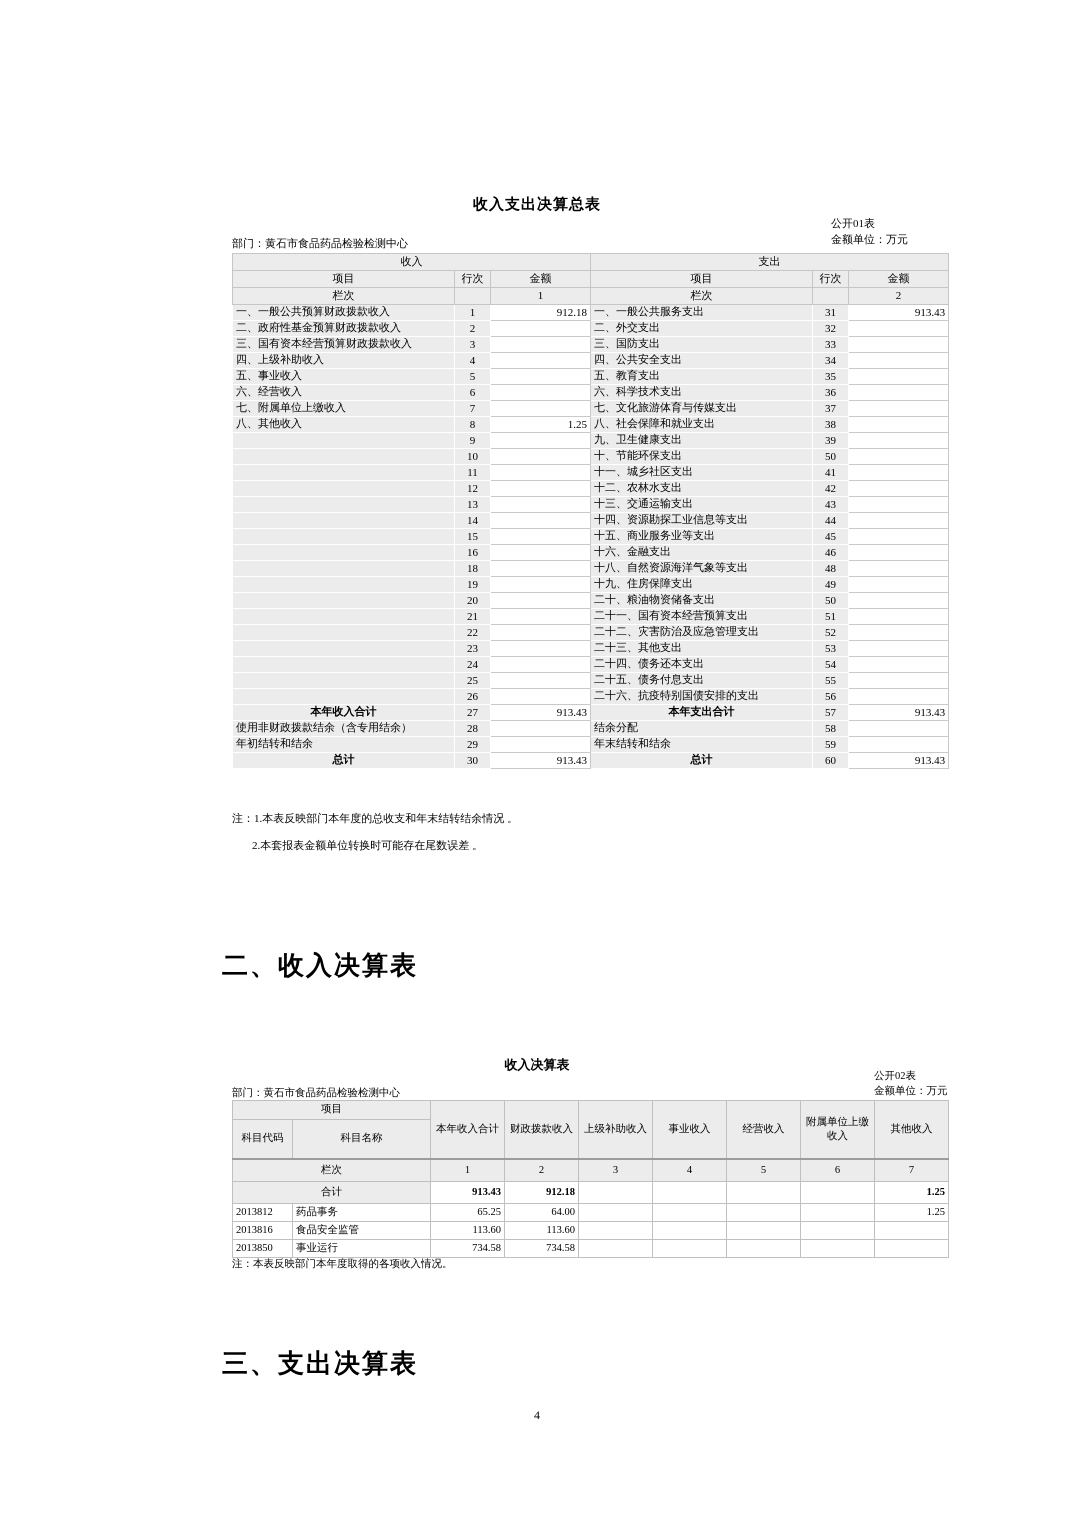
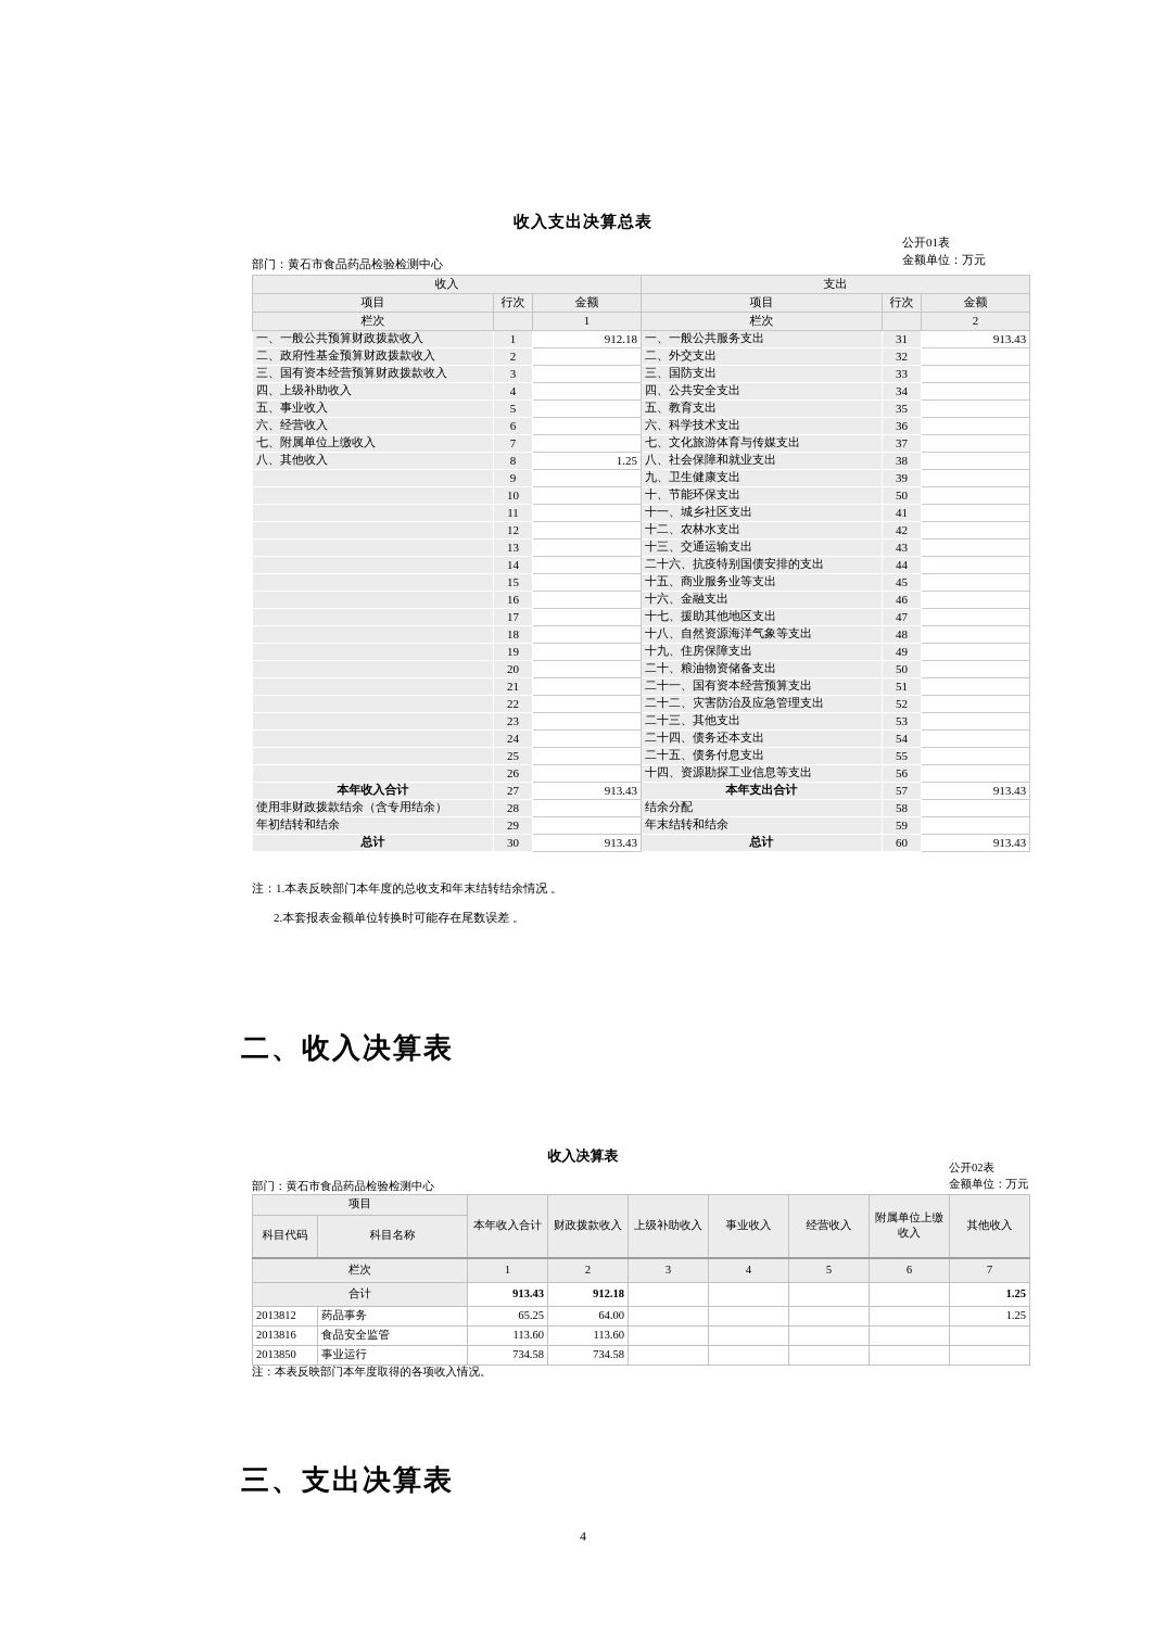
  收入支出决算总表
  公开01表
  金额单位：万元
  部门：黄石市食品药品检验检测中心
  收入	支出
  项目	行次	金额	项目	行次	金额
  栏次		1	栏次		2
  一、一般公共预算财政拨款收入	1	912.18	一、一般公共服务支出	31	913.43
  二、政府性基金预算财政拨款收入	2		二、外交支出	32
  三、国有资本经营预算财政拨款收入	3		三、国防支出	33
  四、上级补助收入	4		四、公共安全支出	34
  五、事业收入	5		五、教育支出	35
  六、经营收入	6		六、科学技术支出	36
  七、附属单位上缴收入	7		七、文化旅游体育与传媒支出	37
  八、其他收入	8	1.25	八、社会保障和就业支出	38
  	9		九、卫生健康支出	39
  	10		十、节能环保支出	50
  	11		十一、城乡社区支出	41
  	12		十二、农林水支出	42
  	13		十三、交通运输支出	43
- 	14		十四、资源勘探工业信息等支出	44
+ 	14		二十六、抗疫特别国债安排的支出	44
  	15		十五、商业服务业等支出	45
  	16		十六、金融支出	46
+ 	17		十七、援助其他地区支出	47
  	18		十八、自然资源海洋气象等支出	48
  	19		十九、住房保障支出	49
  	20		二十、粮油物资储备支出	50
  	21		二十一、国有资本经营预算支出	51
  	22		二十二、灾害防治及应急管理支出	52
  	23		二十三、其他支出	53
  	24		二十四、债务还本支出	54
  	25		二十五、债务付息支出	55
- 	26		二十六、抗疫特别国债安排的支出	56
+ 	26		十四、资源勘探工业信息等支出	56
  本年收入合计	27	913.43	本年支出合计	57	913.43
  使用非财政拨款结余（含专用结余）	28		结余分配	58
  年初结转和结余	29		年末结转和结余	59
  总计	30	913.43	总计	60	913.43
  注：1.本表反映部门本年度的总收支和年末结转结余情况 。
  2.本套报表金额单位转换时可能存在尾数误差 。
  二、收入决算表
  收入决算表
  公开02表
  金额单位：万元
  部门：黄石市食品药品检验检测中心
  项目	本年收入合计	财政拨款收入	上级补助收入	事业收入	经营收入	附属单位上缴收入	其他收入
  科目代码	科目名称
  栏次	1	2	3	4	5	6	7
  合计	913.43	912.18					1.25
  2013812	药品事务	65.25	64.00					1.25
  2013816	食品安全监管	113.60	113.60
  2013850	事业运行	734.58	734.58
  注：本表反映部门本年度取得的各项收入情况。
  三、支出决算表
  4
